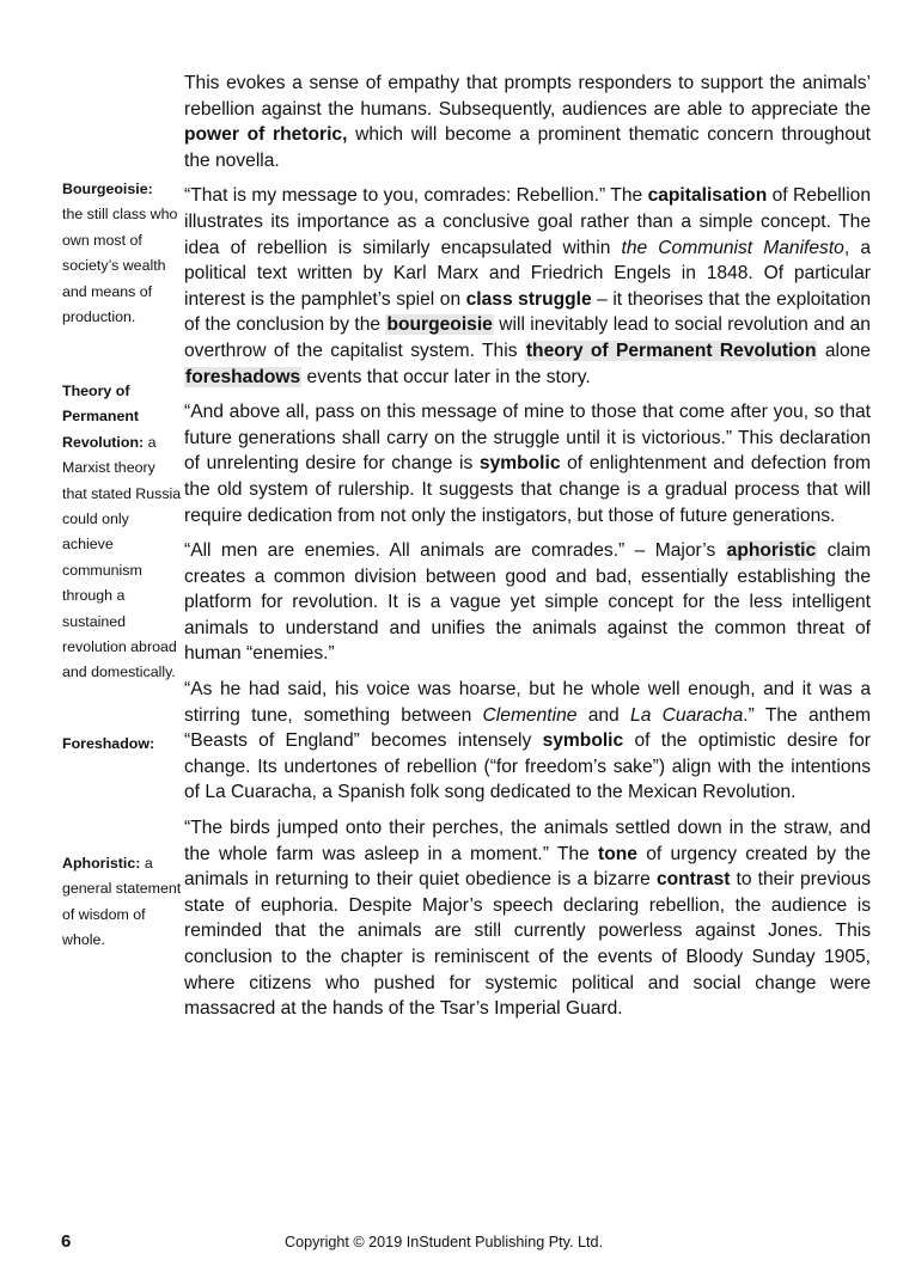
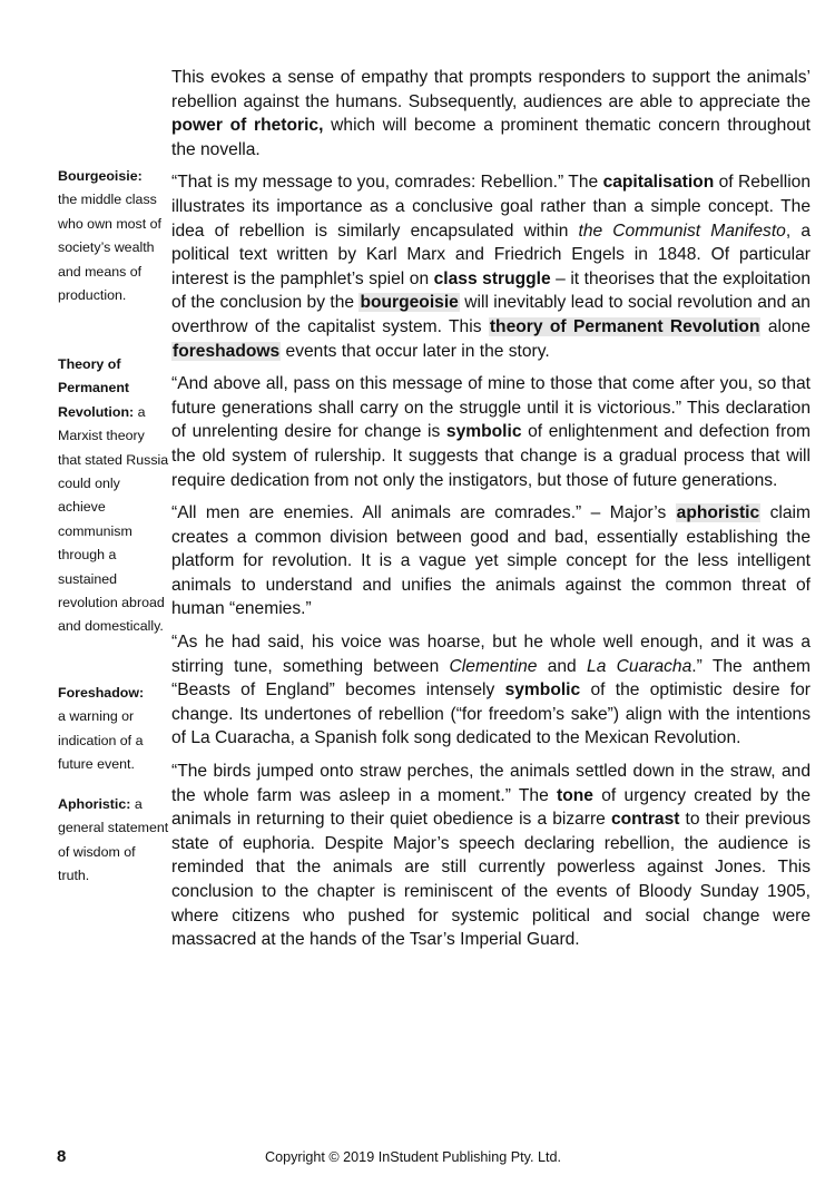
  This evokes a sense of empathy that prompts responders to support the animals’ rebellion against the humans. Subsequently, audiences are able to appreciate the power of rhetoric, which will become a prominent thematic concern throughout the novella.
  “That is my message to you, comrades: Rebellion.” The capitalisation of Rebellion illustrates its importance as a conclusive goal rather than a simple concept. The idea of rebellion is similarly encapsulated within the Communist Manifesto, a political text written by Karl Marx and Friedrich Engels in 1848. Of particular interest is the pamphlet’s spiel on class struggle – it theorises that the exploitation of the conclusion by the bourgeoisie will inevitably lead to social revolution and an overthrow of the capitalist system. This theory of Permanent Revolution alone foreshadows events that occur later in the story.
  “And above all, pass on this message of mine to those that come after you, so that future generations shall carry on the struggle until it is victorious.” This declaration of unrelenting desire for change is symbolic of enlightenment and defection from the old system of rulership. It suggests that change is a gradual process that will require dedication from not only the instigators, but those of future generations.
  “All men are enemies. All animals are comrades.” – Major’s aphoristic claim creates a common division between good and bad, essentially establishing the platform for revolution. It is a vague yet simple concept for the less intelligent animals to understand and unifies the animals against the common threat of human “enemies.”
  “As he had said, his voice was hoarse, but he whole well enough, and it was a stirring tune, something between Clementine and La Cuaracha.” The anthem “Beasts of England” becomes intensely symbolic of the optimistic desire for change. Its undertones of rebellion (“for freedom’s sake”) align with the intentions of La Cuaracha, a Spanish folk song dedicated to the Mexican Revolution.
- “The birds jumped onto their perches, the animals settled down in the straw, and the whole farm was asleep in a moment.” The tone of urgency created by the animals in returning to their quiet obedience is a bizarre contrast to their previous state of euphoria. Despite Major’s speech declaring rebellion, the audience is reminded that the animals are still currently powerless against Jones. This conclusion to the chapter is reminiscent of the events of Bloody Sunday 1905, where citizens who pushed for systemic political and social change were massacred at the hands of the Tsar’s Imperial Guard.
+ “The birds jumped onto straw perches, the animals settled down in the straw, and the whole farm was asleep in a moment.” The tone of urgency created by the animals in returning to their quiet obedience is a bizarre contrast to their previous state of euphoria. Despite Major’s speech declaring rebellion, the audience is reminded that the animals are still currently powerless against Jones. This conclusion to the chapter is reminiscent of the events of Bloody Sunday 1905, where citizens who pushed for systemic political and social change were massacred at the hands of the Tsar’s Imperial Guard.
  Bourgeoisie:
- the still class who own most of society’s wealth and means of production.
+ the middle class who own most of society’s wealth and means of production.
  Theory of Permanent Revolution: a Marxist theory that stated Russia could only achieve communism through a sustained revolution abroad and domestically.
  Foreshadow:
+ a warning or indication of a future event.
- Aphoristic: a general statement of wisdom of whole.
+ Aphoristic: a general statement of wisdom of truth.
- 6
+ 8
  Copyright © 2019 InStudent Publishing Pty. Ltd.
